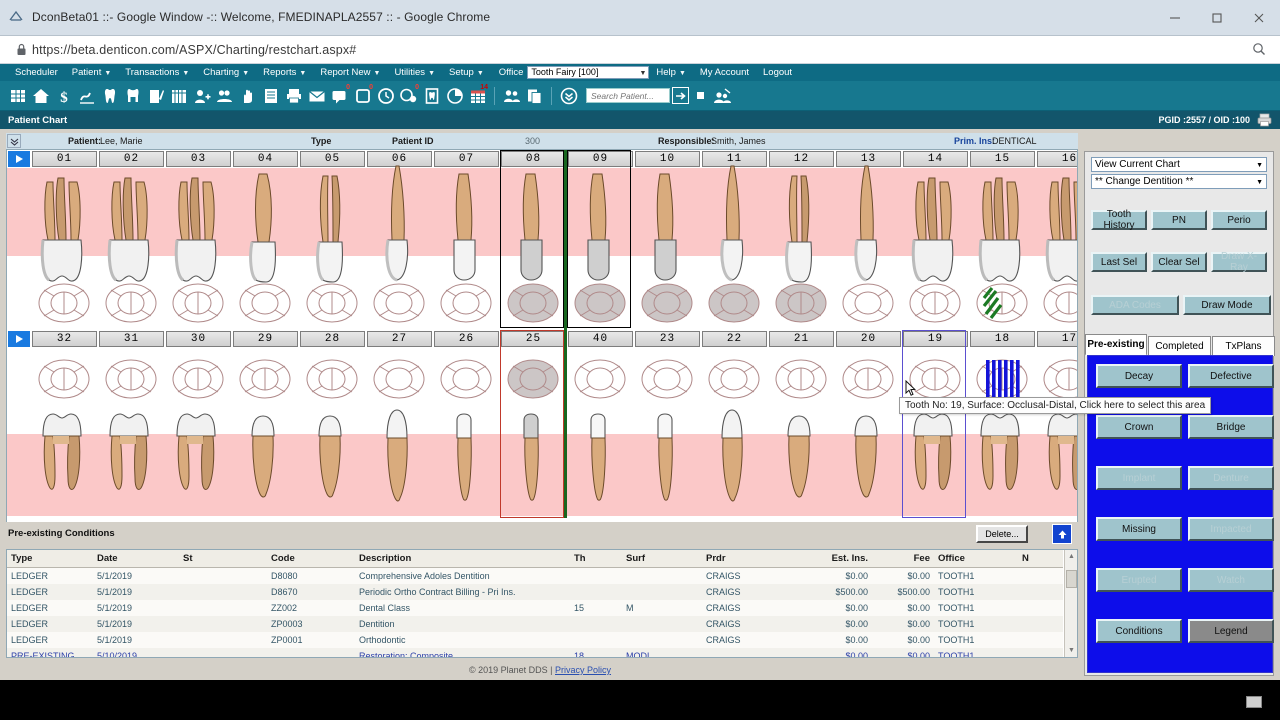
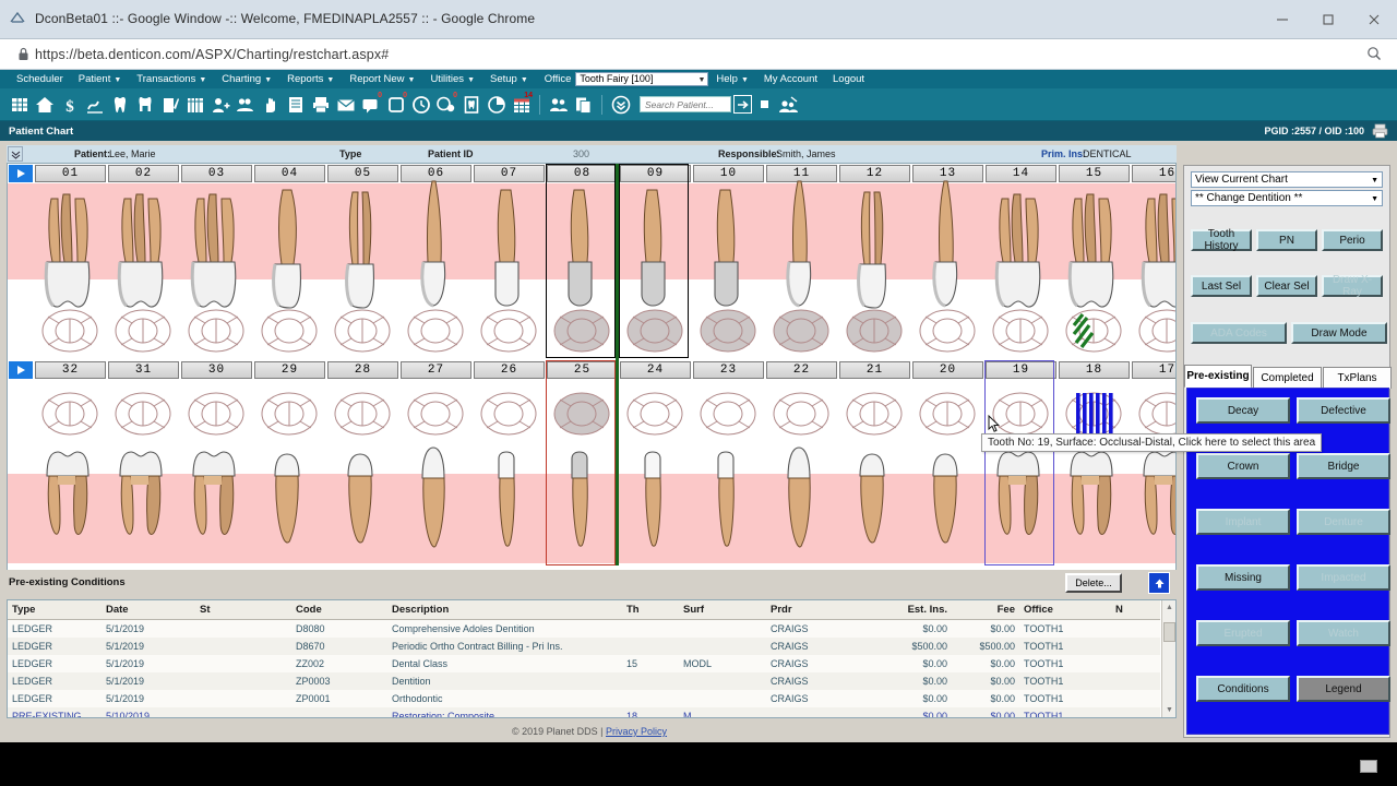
  DconBeta01 ::- Google Window -:: Welcome, FMEDINAPLA2557 :: - Google Chrome
  https://beta.denticon.com/ASPX/Charting/restchart.aspx#
  Scheduler
  Patient
  Transactions
  Charting
  Reports
  Report New
  Utilities
  Setup
  Office
  Tooth Fairy [100]
  Help
  My Account
  Logout
  $
  Search Patient...
  Patient Chart
  PGID :2557 / OID :100
  Patient:
  Lee, Marie
  Type
  Patient ID
  300
  Responsible:
  Smith, James
  Prim. Ins:
  DENTICAL
  01
  02
  03
  04
  05
  06
  07
  08
  09
  10
  11
  12
  13
  14
  15
  16
  32
  31
  30
  29
  28
  27
  26
  25
- 40
+ 24
  23
  22
  21
  20
  19
  18
  17
  View Current Chart
  ** Change Dentition **
  Pre-existing
  Completed
  TxPlans
  Decay
  Defective
  Crown
  Bridge
  Missing
  Watch
  Conditions
  Legend
  Tooth History
  PN
  Perio
  Last Sel
  Clear Sel
  Draw X-Ray
  ADA Codes
  Draw Mode
  Pre-existing Conditions
  Delete...
  Type	Date	St	Code	Description	Th	Surf	Prdr	Est. Ins.	Fee	Office	N
  LEDGER	5/1/2019		D8080	Comprehensive Adoles Dentition			CRAIGS	$0.00	$0.00	TOOTH1
  LEDGER	5/1/2019		D8670	Periodic Ortho Contract Billing - Pri Ins.			CRAIGS	$500.00	$500.00	TOOTH1
- LEDGER	5/1/2019		ZZ002	Dental Class	15	M	CRAIGS	$0.00	$0.00	TOOTH1
+ LEDGER	5/1/2019		ZZ002	Dental Class	15	MODL	CRAIGS	$0.00	$0.00	TOOTH1
  LEDGER	5/1/2019		ZP0003	Dentition			CRAIGS	$0.00	$0.00	TOOTH1
  LEDGER	5/1/2019		ZP0001	Orthodontic			CRAIGS	$0.00	$0.00	TOOTH1
- PRE-EXISTING	5/10/2019			Restoration: Composite	18	MODL		$0.00	$0.00	TOOTH1
+ PRE-EXISTING	5/10/2019			Restoration: Composite	18	M		$0.00	$0.00	TOOTH1
  © 2019 Planet DDS | Privacy Policy
  Tooth No: 19, Surface: Occlusal-Distal, Click here to select this area
